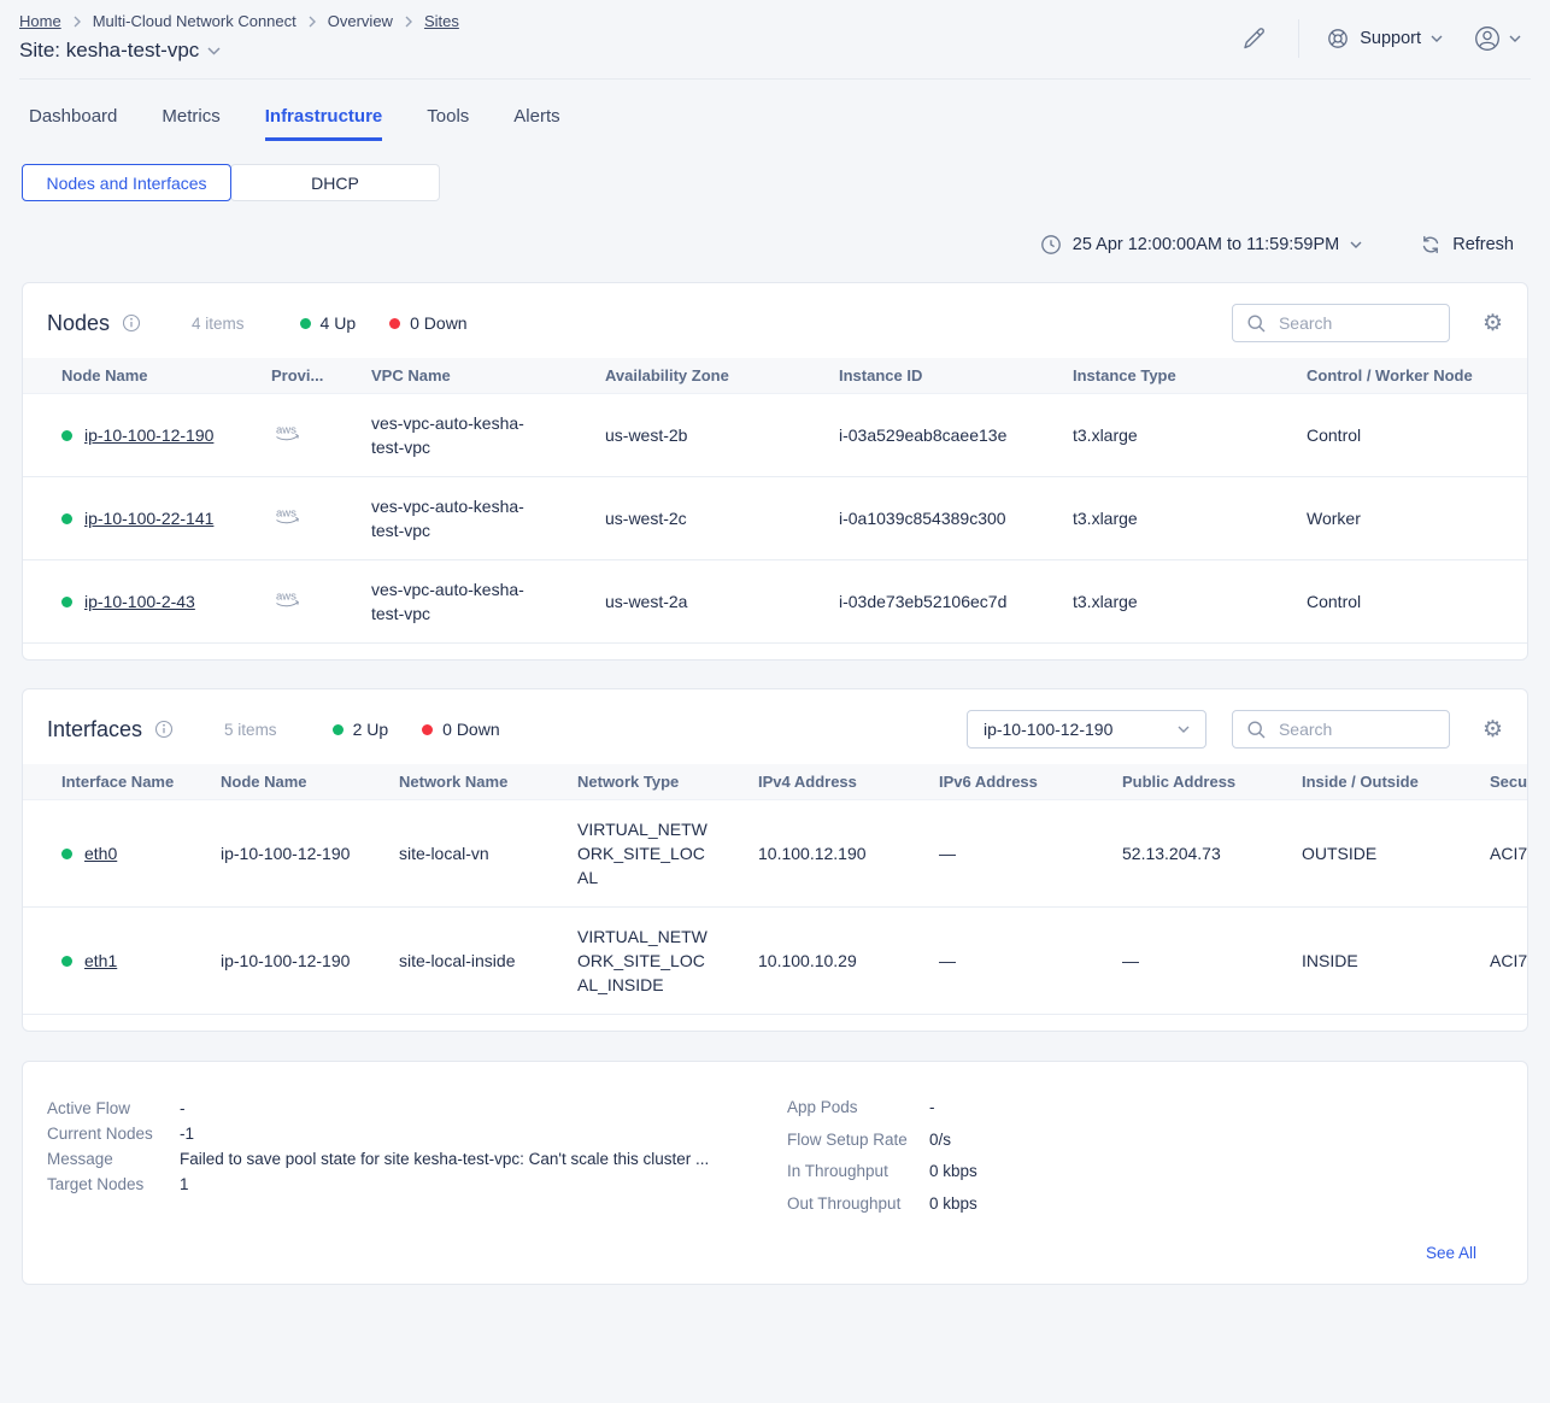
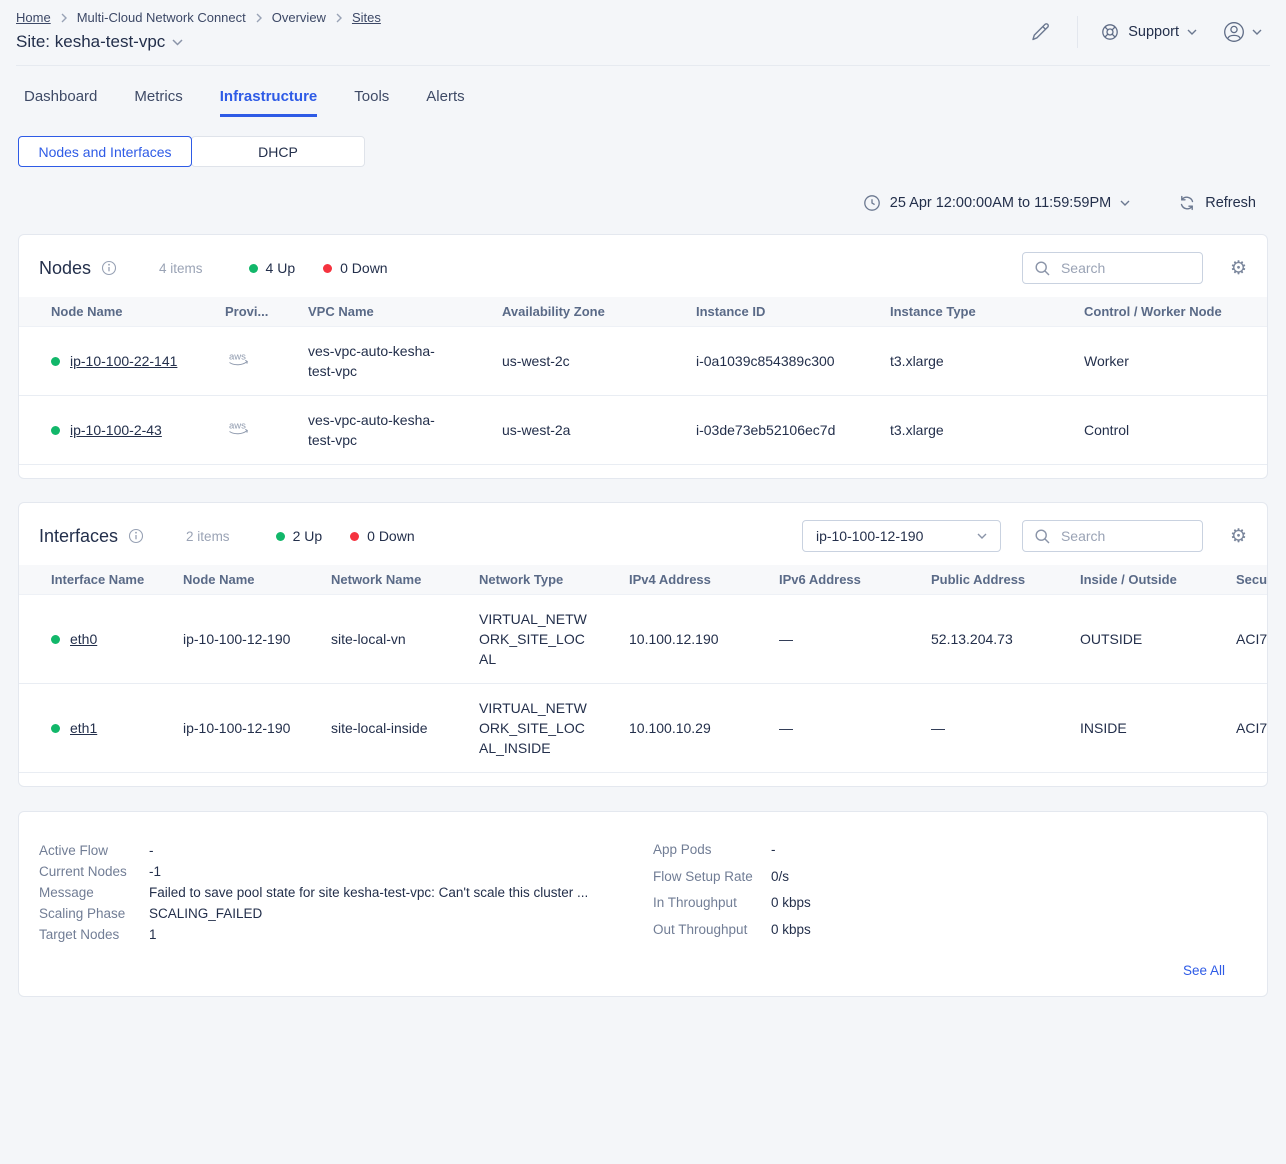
  Home
  Multi-Cloud Network Connect
  Overview
  Sites
  Site: kesha-test-vpc
  Support
  Dashboard
  Metrics
  Infrastructure
  Tools
  Alerts
  Nodes and Interfaces
  DHCP
  25 Apr 12:00:00AM to 11:59:59PM
  Refresh
  Nodes
  4 items
  4 Up
  0 Down
  Search
  ⚙
  Node Name	Provi...	VPC Name	Availability Zone	Instance ID	Instance Type	Control / Worker Node
- ip-10-100-12-190	aws	ves-vpc-auto-kesha-test-vpc	us-west-2b	i-03a529eab8caee13e	t3.xlarge	Control
  ip-10-100-22-141	aws	ves-vpc-auto-kesha-test-vpc	us-west-2c	i-0a1039c854389c300	t3.xlarge	Worker
  ip-10-100-2-43	aws	ves-vpc-auto-kesha-test-vpc	us-west-2a	i-03de73eb52106ec7d	t3.xlarge	Control
  Interfaces
- 5 items
+ 2 items
  2 Up
  0 Down
  ip-10-100-12-190
  Search
  ⚙
  Interface Name	Node Name	Network Name	Network Type	IPv4 Address	IPv6 Address	Public Address	Inside / Outside	Secu
  eth0	ip-10-100-12-190	site-local-vn	VIRTUAL_NETWORK_SITE_LOCAL	10.100.12.190	—	52.13.204.73	OUTSIDE	ACI7
  eth1	ip-10-100-12-190	site-local-inside	VIRTUAL_NETWORK_SITE_LOCAL_INSIDE	10.100.10.29	—	—	INSIDE	ACI7
  Active Flow
  -
  Current Nodes
  -1
  Message
  Failed to save pool state for site kesha-test-vpc: Can't scale this cluster ...
+ Scaling Phase
+ SCALING_FAILED
  Target Nodes
  1
  App Pods
  -
  Flow Setup Rate
  0/s
  In Throughput
  0 kbps
  Out Throughput
  0 kbps
  See All
